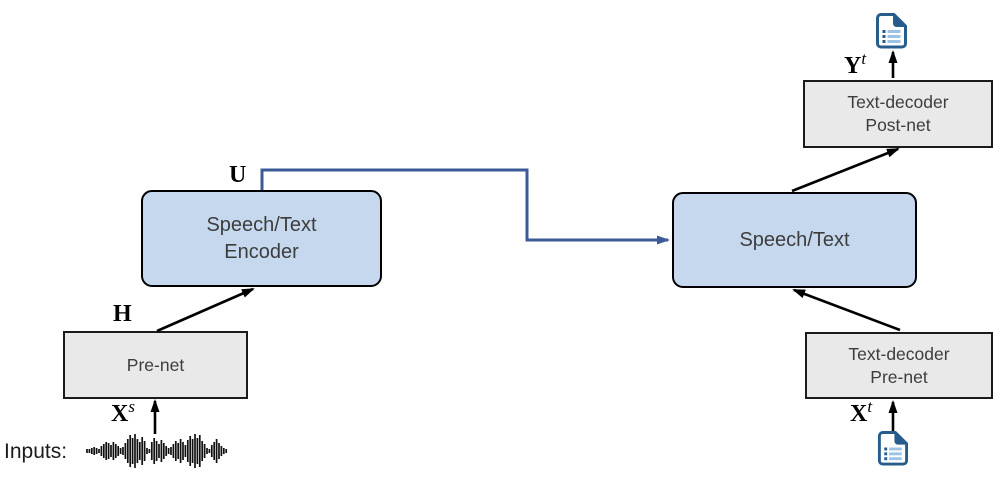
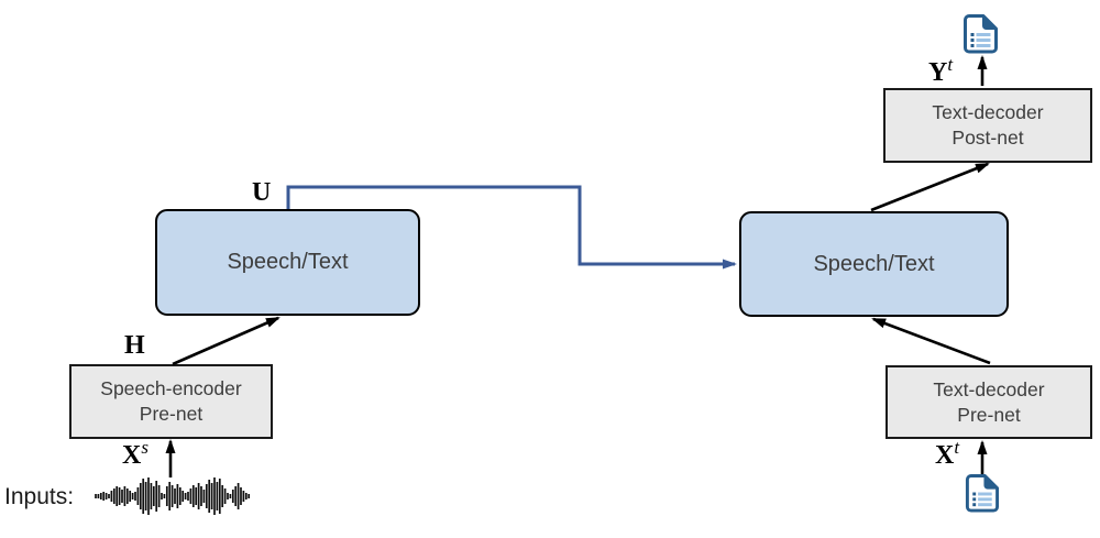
  Speech/Text
- Encoder
  Speech/Text
  Text-decoder
  Post-net
  Text-decoder
  Pre-net
+ Speech-encoder
  Pre-net
  U
  H
  Xs
  Xt
  Yt
  Inputs:
